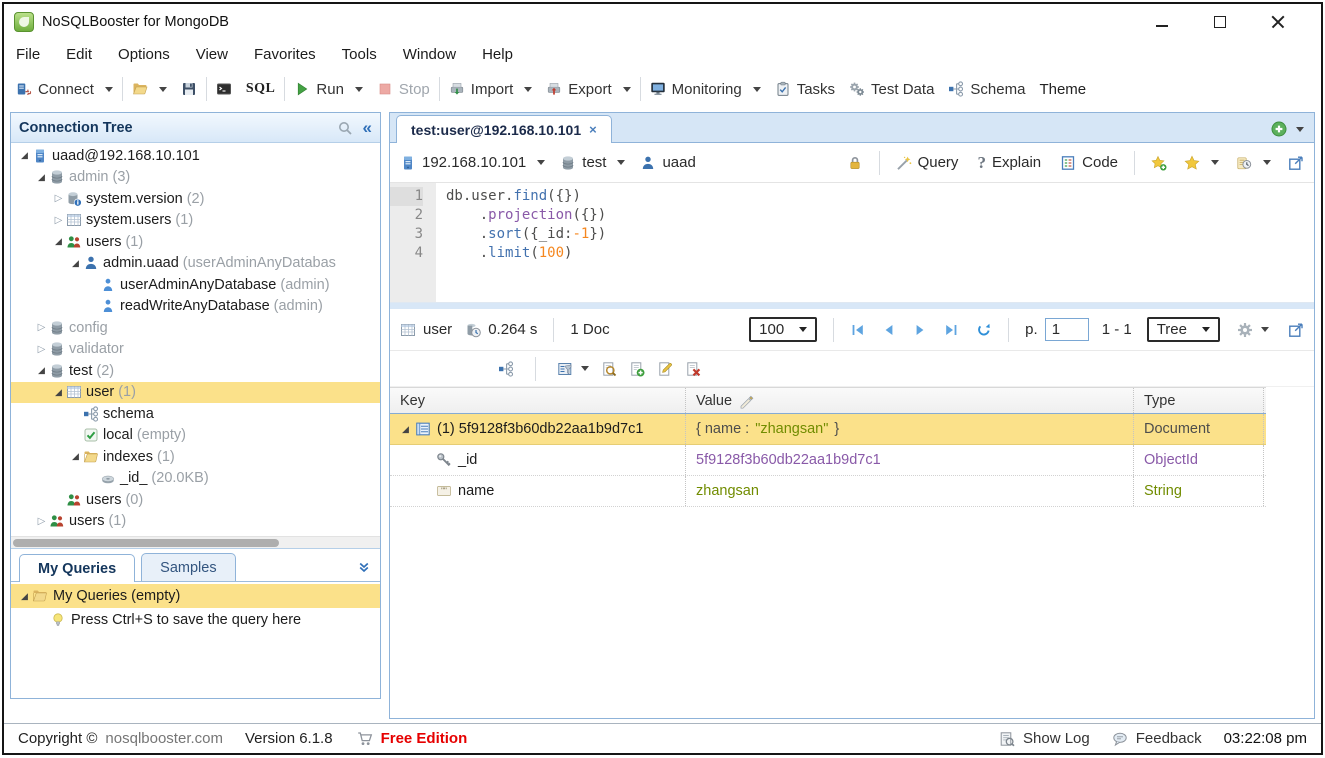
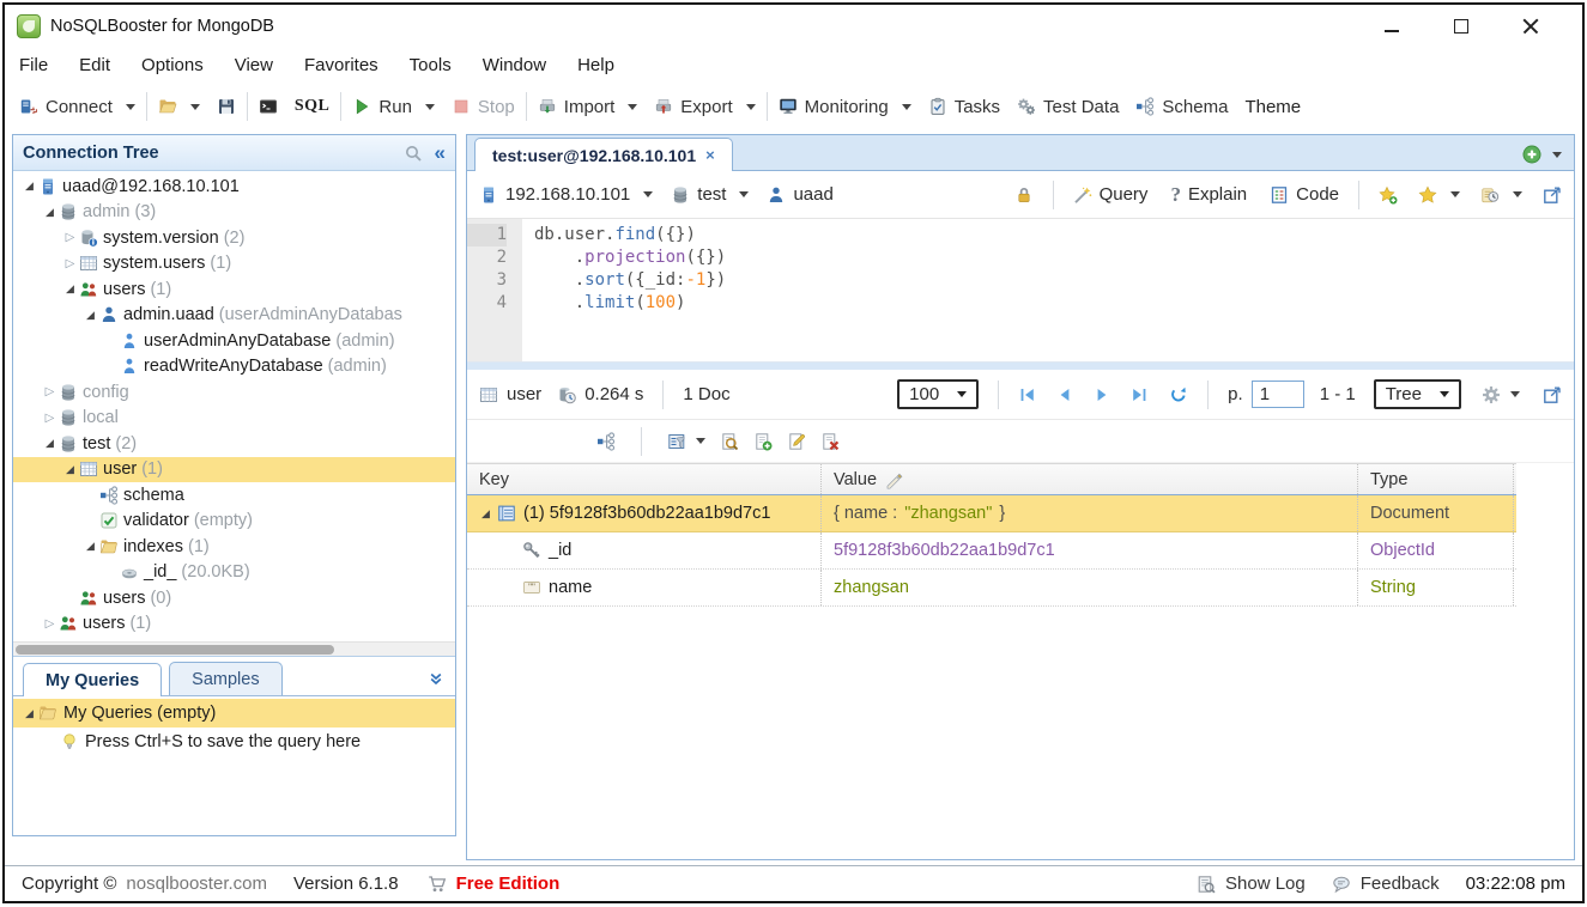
  NoSQLBooster for MongoDB
  File
  Edit
  Options
  View
  Favorites
  Tools
  Window
  Help
  Connect
  SQL
  Run
  Stop
  Import
  Export
  Monitoring
  Tasks
  Test Data
  Schema
  Theme
  Connection Tree
  «
  ◢
  uaad@192.168.10.101
  ◢
  admin
  (3)
  ▷
  system.version
  (2)
  ▷
  system.users
  (1)
  ◢
  users
  (1)
  ◢
  admin.uaad
  (userAdminAnyDatabas
  userAdminAnyDatabase
  (admin)
  readWriteAnyDatabase
  (admin)
  ▷
  config
  ▷
- validator
+ local
  ◢
  test
  (2)
  ◢
  user
  (1)
  schema
- local
+ validator
  (empty)
  ◢
  indexes
  (1)
  _id_
  (20.0KB)
  users
  (0)
  ▷
  users
  (1)
  My Queries
  Samples
  ◢
  My Queries (empty)
  Press Ctrl+S to save the query here
  test:user@192.168.10.101
  ×
  192.168.10.101
  test
  uaad
  Query
  ?
  Explain
  Code
  1
  2
  3
  4
  db.user.find({})
  .projection({})
  .sort({_id:-1})
  .limit(100)
  user
  0.264 s
  1 Doc
  100
  p.
  1
  1 - 1
  Tree
  Key
  Value
  Type
  ◢
  (1) 5f9128f3b60db22aa1b9d7c1
  { name :
  "zhangsan"
  }
  Document
  _id
  5f9128f3b60db22aa1b9d7c1
  ObjectId
  ""
  name
  zhangsan
  String
  Copyright ©
  nosqlbooster.com
  Version 6.1.8
  Free Edition
  Show Log
  Feedback
  03:22:08 pm
